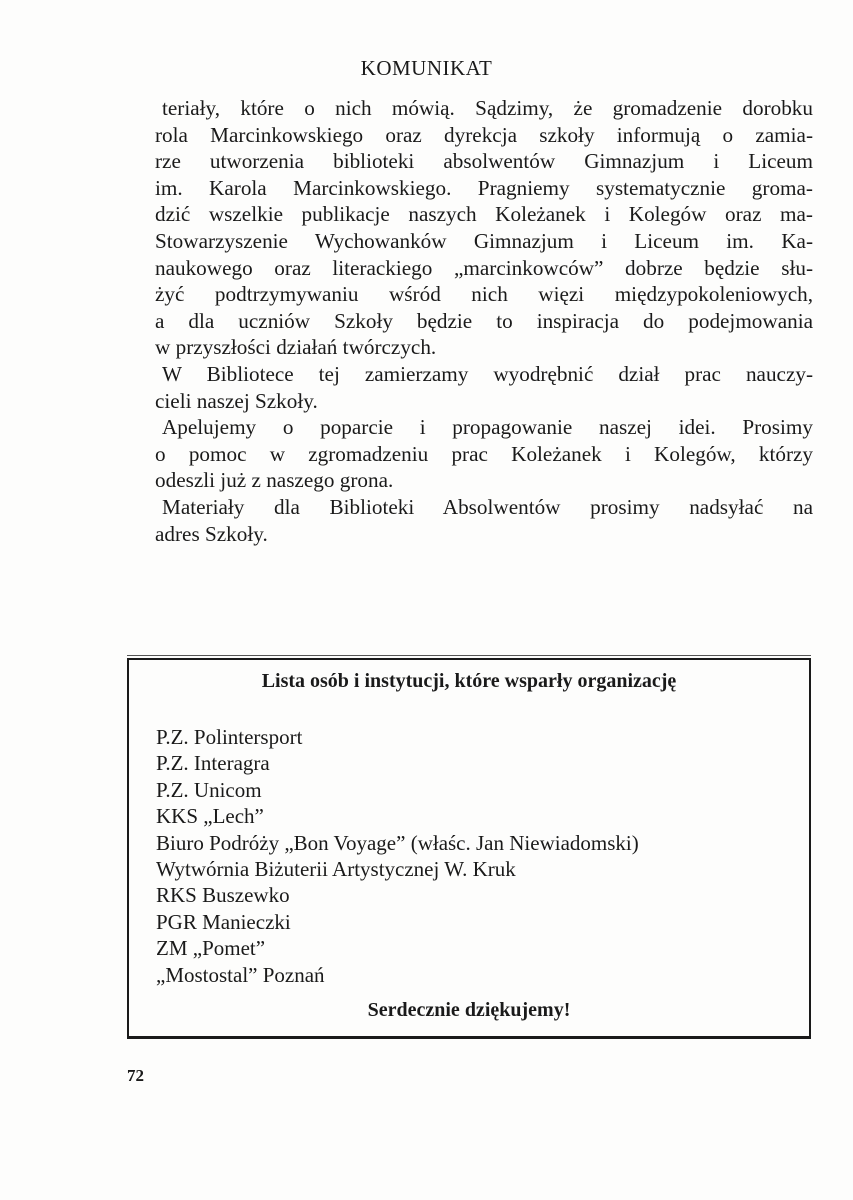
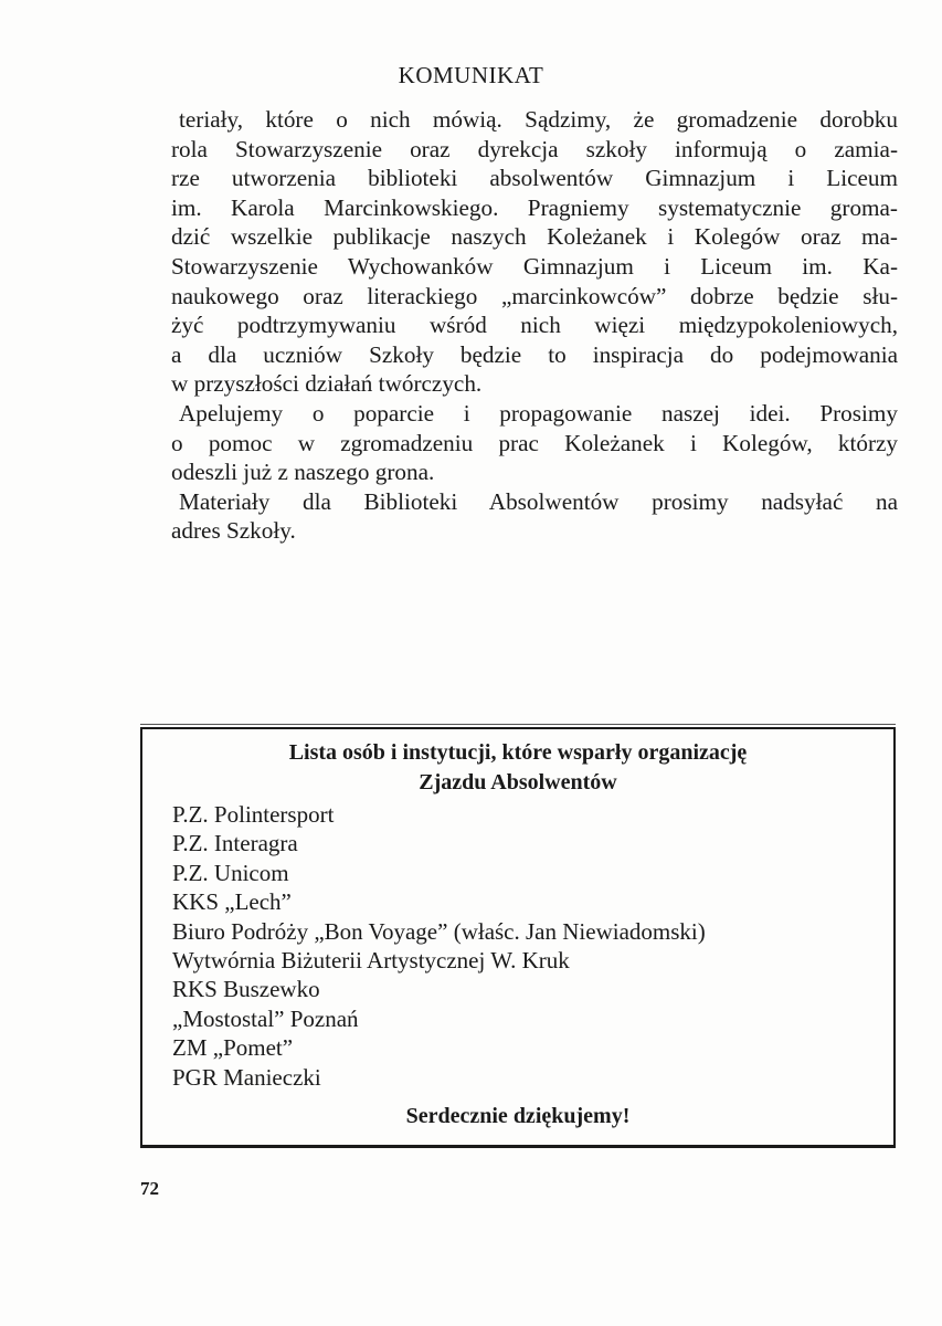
  KOMUNIKAT
  teriały, które o nich mówią. Sądzimy, że gromadzenie dorobku
- rola Marcinkowskiego oraz dyrekcja szkoły informują o zamia-
+ rola Stowarzyszenie oraz dyrekcja szkoły informują o zamia-
  rze utworzenia biblioteki absolwentów Gimnazjum i Liceum
  im. Karola Marcinkowskiego. Pragniemy systematycznie groma-
  dzić wszelkie publikacje naszych Koleżanek i Kolegów oraz ma-
  Stowarzyszenie Wychowanków Gimnazjum i Liceum im. Ka-
  naukowego oraz literackiego „marcinkowców” dobrze będzie słu-
  żyć podtrzymywaniu wśród nich więzi międzypokoleniowych,
  a dla uczniów Szkoły będzie to inspiracja do podejmowania
  w przyszłości działań twórczych.
- W Bibliotece tej zamierzamy wyodrębnić dział prac nauczy-
- cieli naszej Szkoły.
  Apelujemy o poparcie i propagowanie naszej idei. Prosimy
  o pomoc w zgromadzeniu prac Koleżanek i Kolegów, którzy
  odeszli już z naszego grona.
  Materiały dla Biblioteki Absolwentów prosimy nadsyłać na
  adres Szkoły.
  Lista osób i instytucji, które wsparły organizację
+ Zjazdu Absolwentów
  P.Z. Polintersport
  P.Z. Interagra
  P.Z. Unicom
  KKS „Lech”
  Biuro Podróży „Bon Voyage” (właśc. Jan Niewiadomski)
  Wytwórnia Biżuterii Artystycznej W. Kruk
  RKS Buszewko
- PGR Manieczki
+ „Mostostal” Poznań
  ZM „Pomet”
- „Mostostal” Poznań
+ PGR Manieczki
  Serdecznie dziękujemy!
  72
